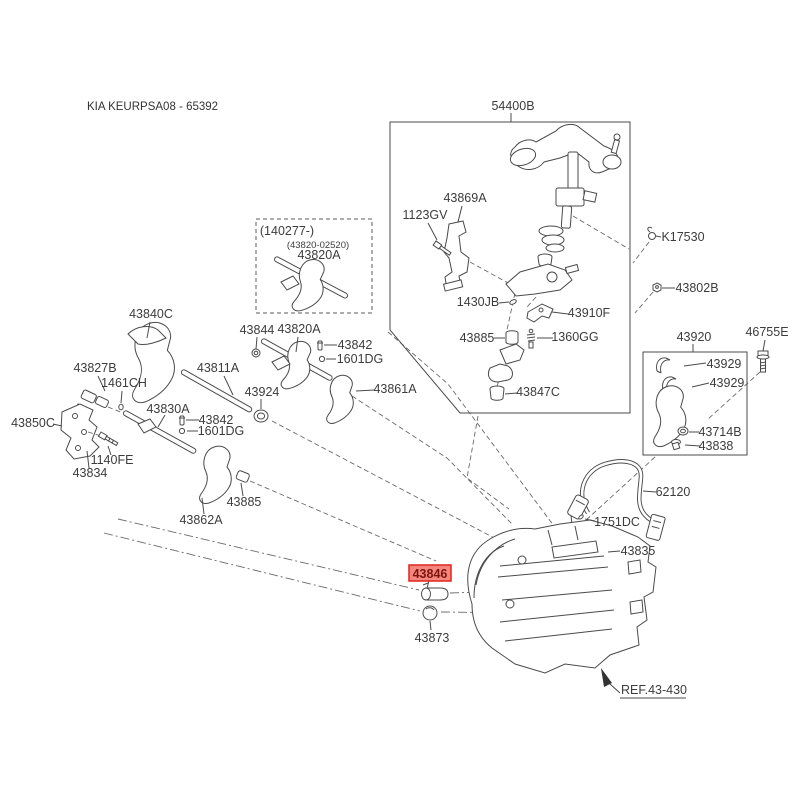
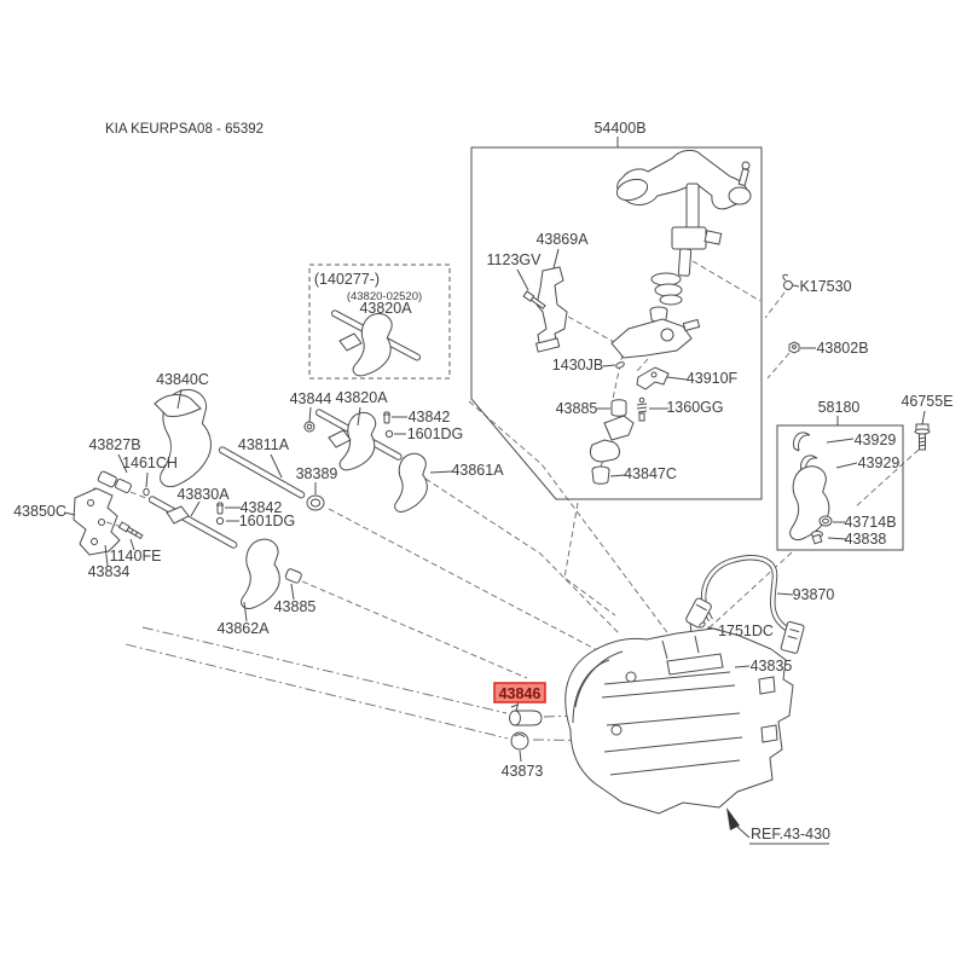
  KIA KEURPSA08 - 65392
  54400B
  43869A
  1123GV
  K17530
  43802B
  1430JB
  43910F
  43885
  1360GG
  43847C
  (140277-)
  (43820-02520)
  43820A
  43844
  43820A
  43842
  1601DG
  43811A
- 43924
+ 38389
  43861A
  43840C
  43827B
  1461CH
  43850C
  1140FE
  43834
  43830A
  43842
  1601DG
  43862A
  43885
- 43920
+ 58180
  46755E
  43929
  43929
  43714B
  43838
- 62120
+ 93870
  1751DC
  43835
  43846
  43873
  REF.43-430
